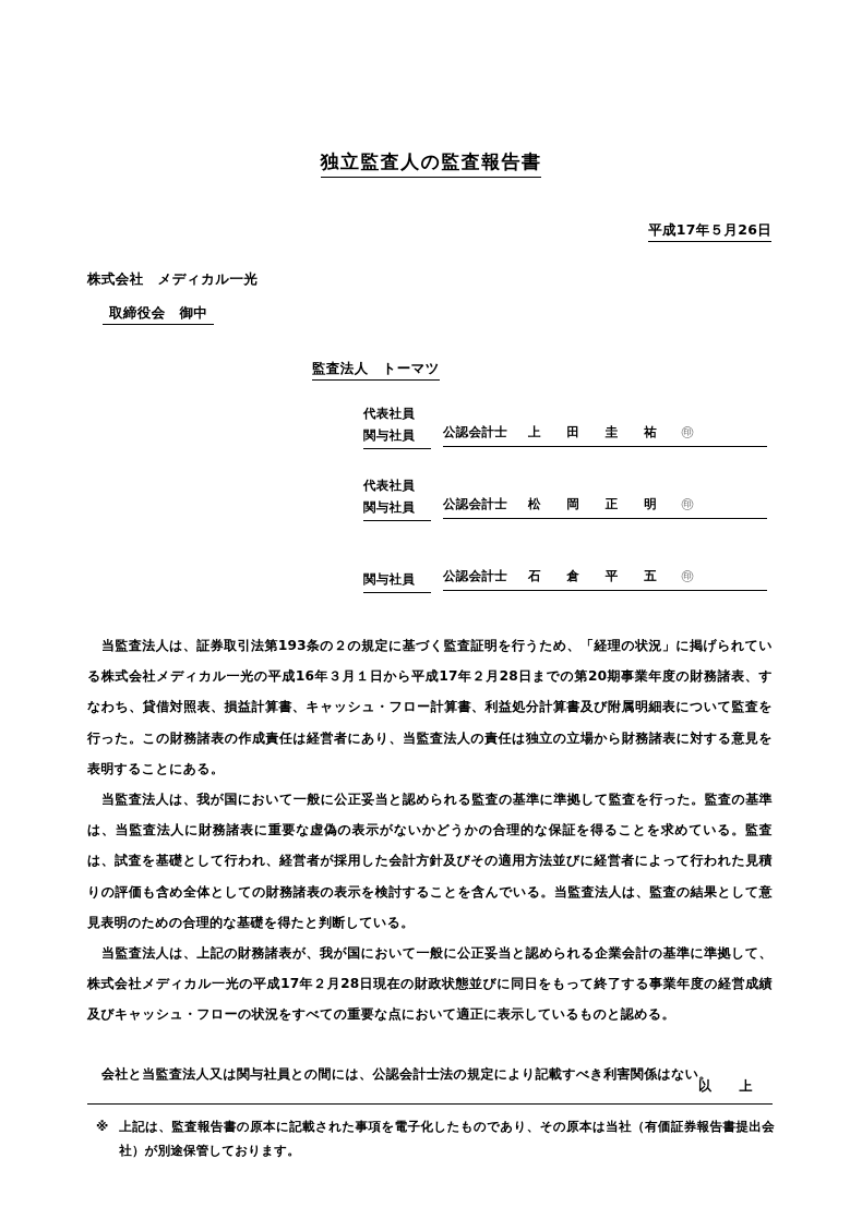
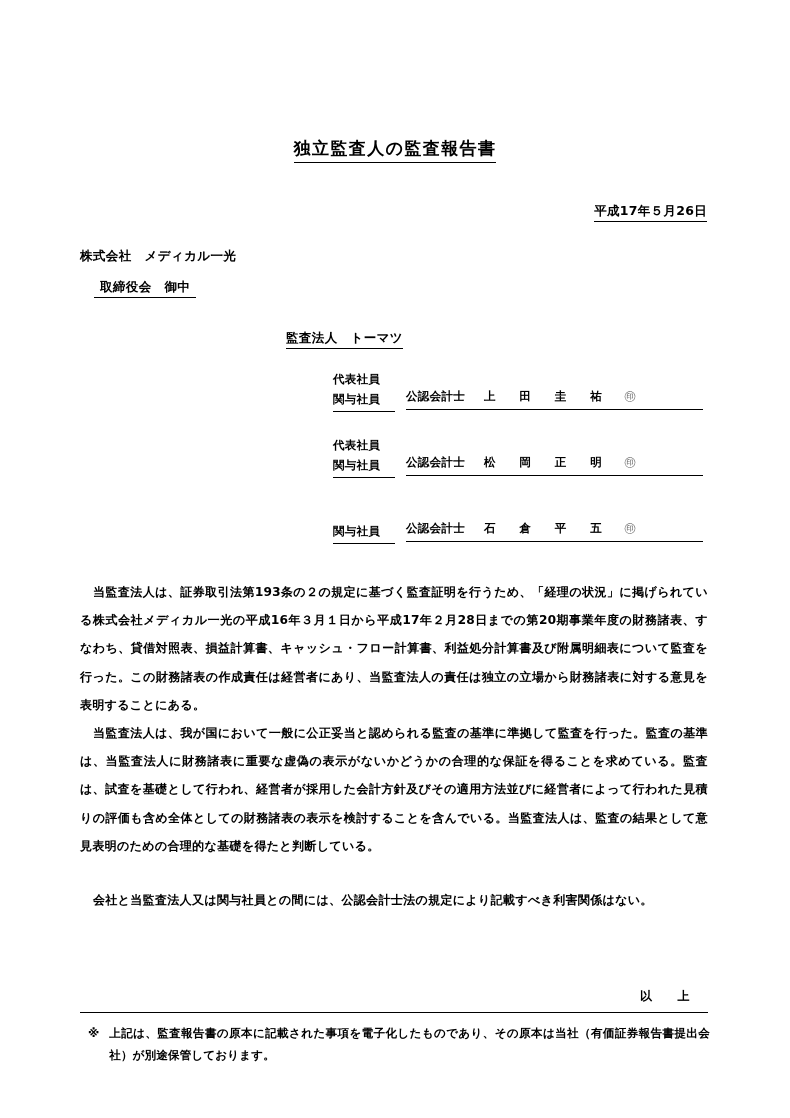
  独立監査人の監査報告書
  平成17年５月26日
  株式会社 メディカル一光
  取締役会 御中
  監査法人 トーマツ
  代表社員
  関与社員
  公認会計士
  上 田 圭 祐
  ㊞
  代表社員
  関与社員
  公認会計士
  松 岡 正 明
  ㊞
  関与社員
  公認会計士
  石 倉 平 五
  ㊞
  当監査法人は、証券取引法第193条の２の規定に基づく監査証明を行うため、「経理の状況」に掲げられている株式会社メディカル一光の平成16年３月１日から平成17年２月28日までの第20期事業年度の財務諸表、すなわち、貸借対照表、損益計算書、キャッシュ・フロー計算書、利益処分計算書及び附属明細表について監査を行った。この財務諸表の作成責任は経営者にあり、当監査法人の責任は独立の立場から財務諸表に対する意見を表明することにある。
  当監査法人は、我が国において一般に公正妥当と認められる監査の基準に準拠して監査を行った。監査の基準は、当監査法人に財務諸表に重要な虚偽の表示がないかどうかの合理的な保証を得ることを求めている。監査は、試査を基礎として行われ、経営者が採用した会計方針及びその適用方法並びに経営者によって行われた見積りの評価も含め全体としての財務諸表の表示を検討することを含んでいる。当監査法人は、監査の結果として意見表明のための合理的な基礎を得たと判断している。
- 当監査法人は、上記の財務諸表が、我が国において一般に公正妥当と認められる企業会計の基準に準拠して、株式会社メディカル一光の平成17年２月28日現在の財政状態並びに同日をもって終了する事業年度の経営成績及びキャッシュ・フローの状況をすべての重要な点において適正に表示しているものと認める。
  会社と当監査法人又は関与社員との間には、公認会計士法の規定により記載すべき利害関係はない。
  以 上
  ※
  上記は、監査報告書の原本に記載された事項を電子化したものであり、その原本は当社（有価証券報告書提出会社）が別途保管しております。
